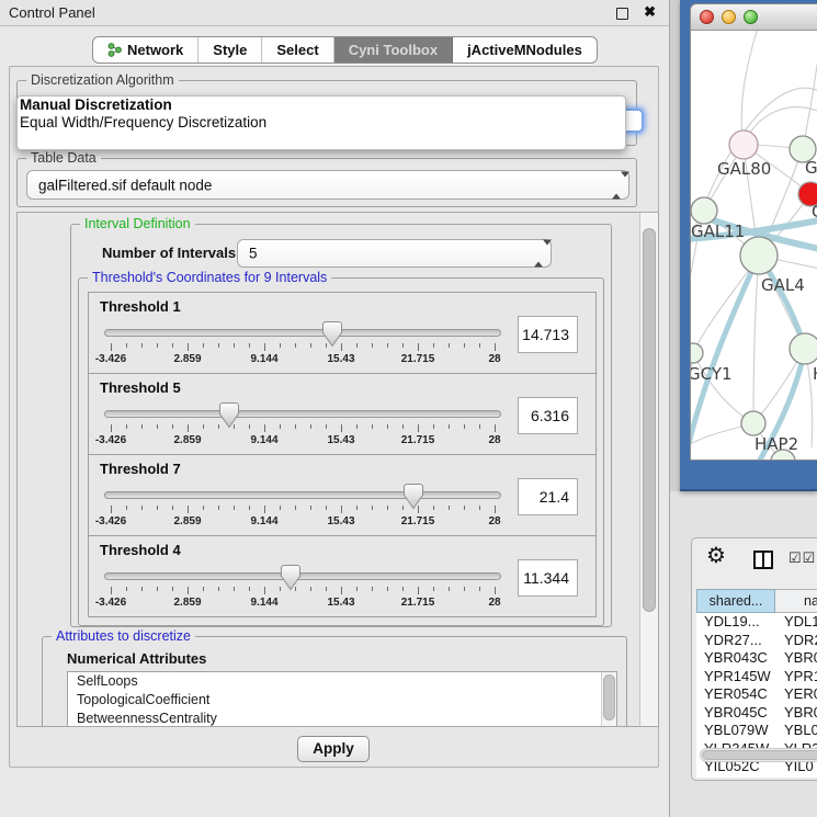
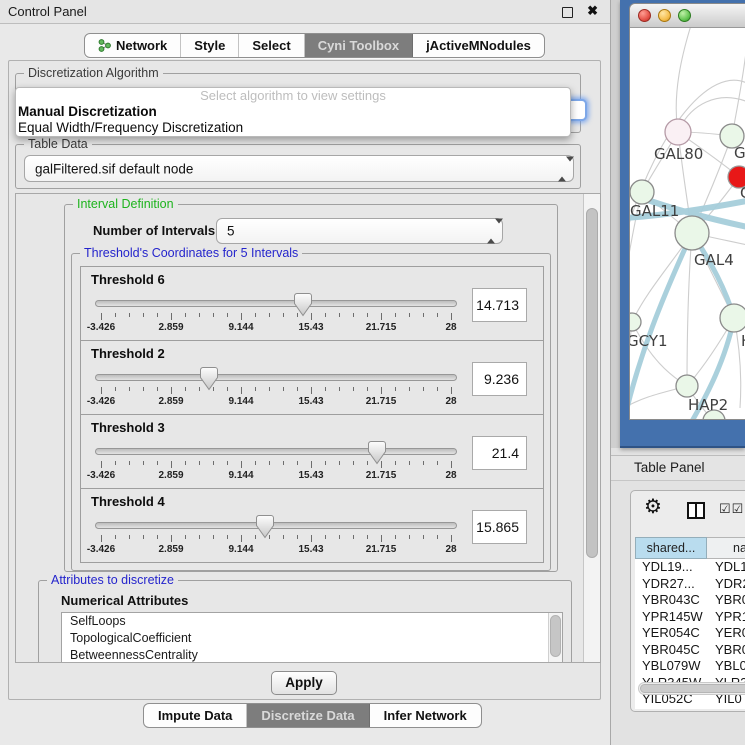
  Control Panel
  ✖
  Network
  Style
  Select
  Cyni Toolbox
  jActiveMNodules
  Discretization Algorithm
+ Select algorithm to view settings
  Manual Discretization
  Equal Width/Frequency Discretization
  Table Data
  galFiltered.sif default node
  Interval Definition
  Number of Intervals
  5
- Threshold's Coordinates for 9 Intervals
+ Threshold's Coordinates for 5 Intervals
- Threshold 1
+ Threshold 6
  -3.426
  2.859
  9.144
  15.43
  21.715
  28
  14.713
- Threshold 5
+ Threshold 2
  -3.426
  2.859
  9.144
  15.43
  21.715
  28
- 6.316
+ 9.236
- Threshold 7
+ Threshold 3
  -3.426
  2.859
  9.144
  15.43
  21.715
  28
  21.4
  Threshold 4
  -3.426
  2.859
  9.144
  15.43
  21.715
  28
- 11.344
+ 15.865
  Attributes to discretize
  Numerical Attributes
  SelfLoops
  TopologicalCoefficient
  BetweennessCentrality
  Apply
+ Impute Data
+ Discretize Data
+ Infer Network
  GAL80
  GAL11
  GAL4
  GCY1
  HAP2
+ Table Panel
  ⚙
  ☑☑
  shared...
  na
  YDL19...
  YDL1
  YDR27...
  YDR
  YBR043C
  YBR
  YPR145W
  YPR
  YER054C
  YER
  YBR045C
  YBR
  YBL079W
  YBL0
  YIL052C
  YIL0
